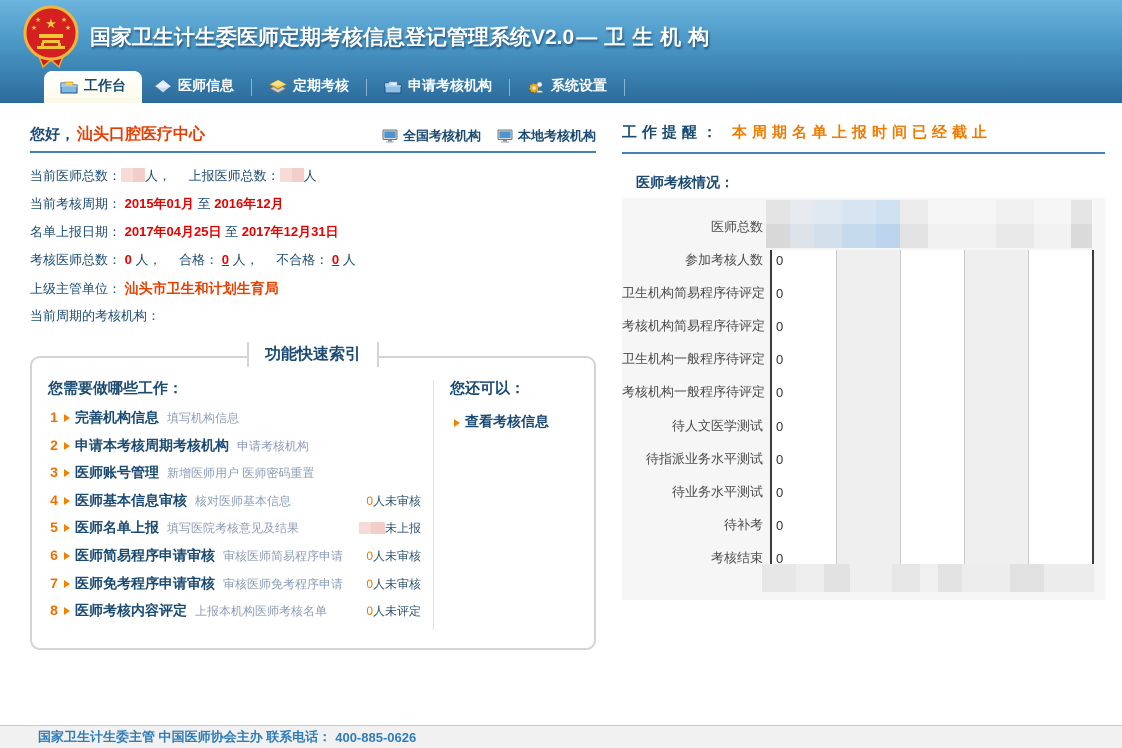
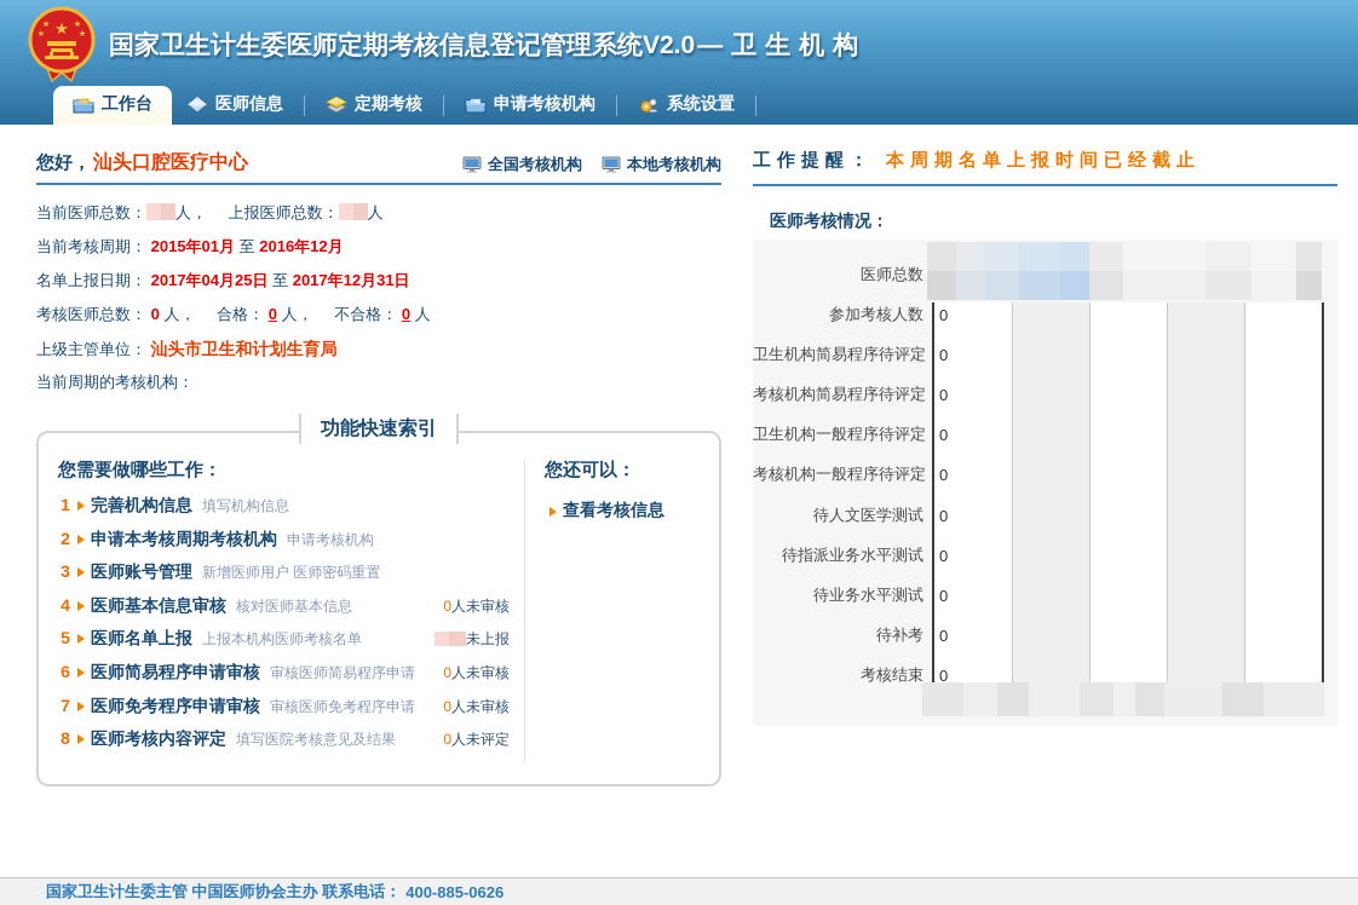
  ★
  ★
  ★
  ★
  ★
  国家卫生计生委医师定期考核信息登记管理系统V2.0—卫生机构
  工作台
  医师信息
  定期考核
  申请考核机构
  系统设置
  您好，
  汕头口腔医疗中心
  全国考核机构
  本地考核机构
  当前医师总数： 人， 上报医师总数： 人
  当前考核周期： 2015年01月 至 2016年12月
  名单上报日期： 2017年04月25日 至 2017年12月31日
  考核医师总数： 0 人， 合格： 0 人， 不合格： 0 人
  上级主管单位： 汕头市卫生和计划生育局
  当前周期的考核机构：
  功能快速索引
  您需要做哪些工作：
  1
  完善机构信息
  填写机构信息
  2
  申请本考核周期考核机构
  申请考核机构
  3
  医师账号管理
  新增医师用户 医师密码重置
  4
  医师基本信息审核
  核对医师基本信息
  0人未审核
  5
  医师名单上报
- 填写医院考核意见及结果
+ 上报本机构医师考核名单
  未上报
  6
  医师简易程序申请审核
  审核医师简易程序申请
  0人未审核
  7
  医师免考程序申请审核
  审核医师免考程序申请
  0人未审核
  8
  医师考核内容评定
- 上报本机构医师考核名单
+ 填写医院考核意见及结果
  0人未评定
  您还可以：
  查看考核信息
  工作提醒：
  本周期名单上报时间已经截止
  医师考核情况：
  医师总数
  参加考核人数
  0
  卫生机构简易程序待评定
  0
  考核机构简易程序待评定
  0
  卫生机构一般程序待评定
  0
  考核机构一般程序待评定
  0
  待人文医学测试
  0
  待指派业务水平测试
  0
  待业务水平测试
  0
  待补考
  0
  考核结束
  0
  国家卫生计生委主管 中国医师协会主办 联系电话：
  400-885-0626
